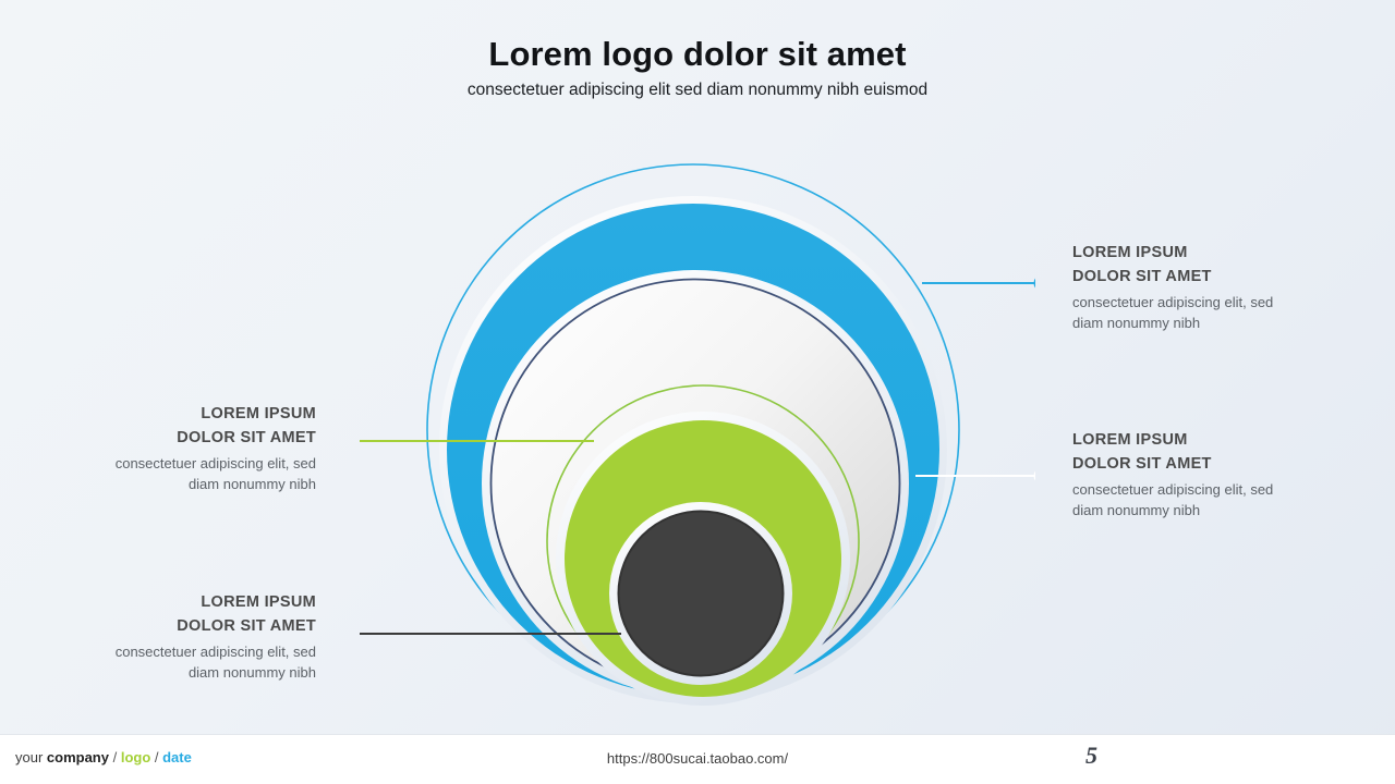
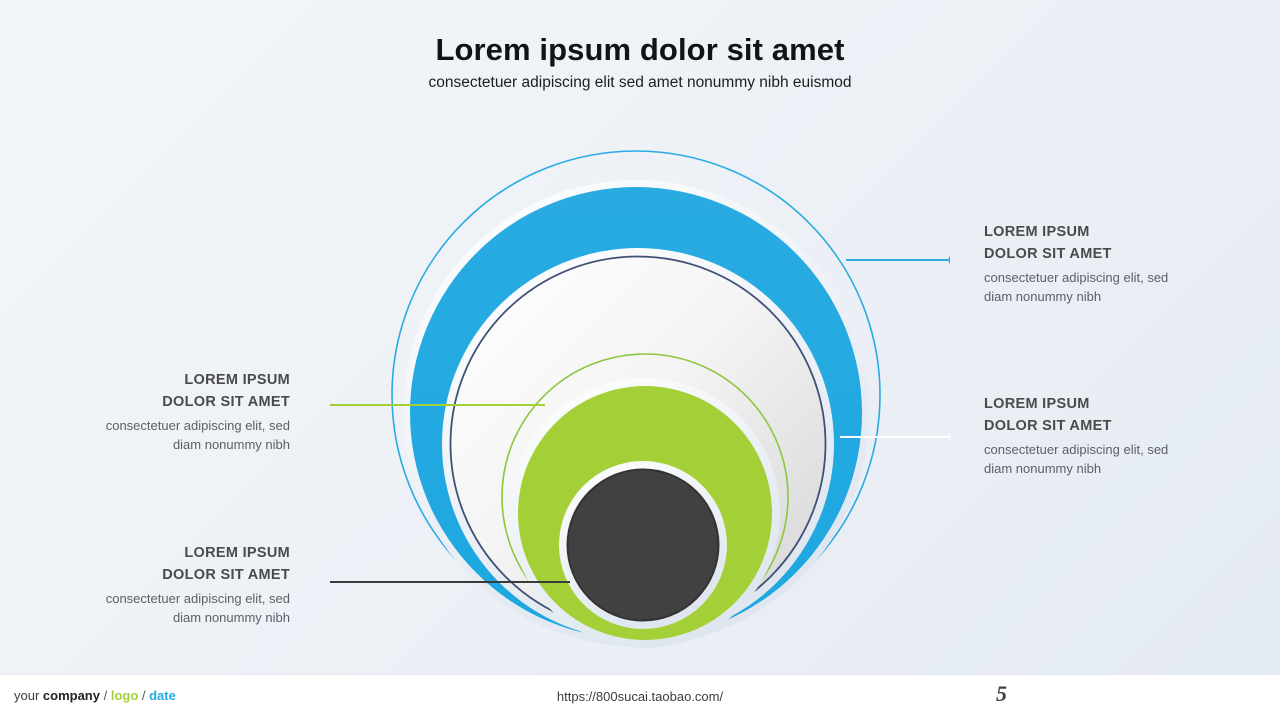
- Lorem logo dolor sit amet
+ Lorem ipsum dolor sit amet
- consectetuer adipiscing elit sed diam nonummy nibh euismod
+ consectetuer adipiscing elit sed amet nonummy nibh euismod
  LOREM IPSUM
  DOLOR SIT AMET
  consectetuer adipiscing elit, sed
  diam nonummy nibh
  LOREM IPSUM
  DOLOR SIT AMET
  consectetuer adipiscing elit, sed
  diam nonummy nibh
  LOREM IPSUM
  DOLOR SIT AMET
  consectetuer adipiscing elit, sed
  diam nonummy nibh
  LOREM IPSUM
  DOLOR SIT AMET
  consectetuer adipiscing elit, sed
  diam nonummy nibh
  your company / logo / date
  https://800sucai.taobao.com/
  5
